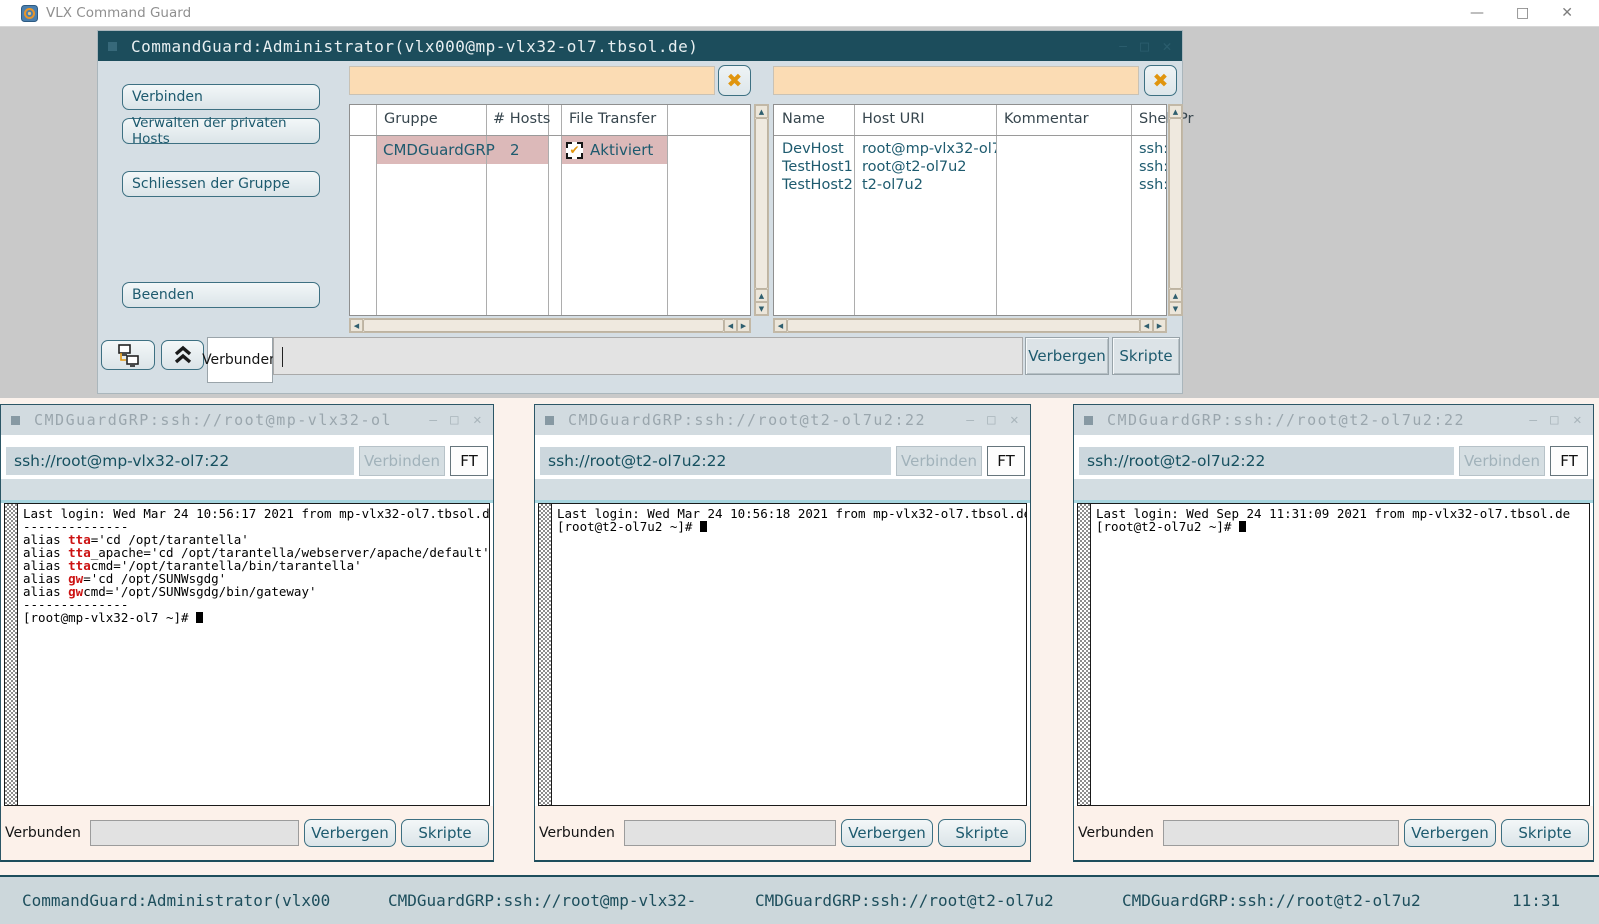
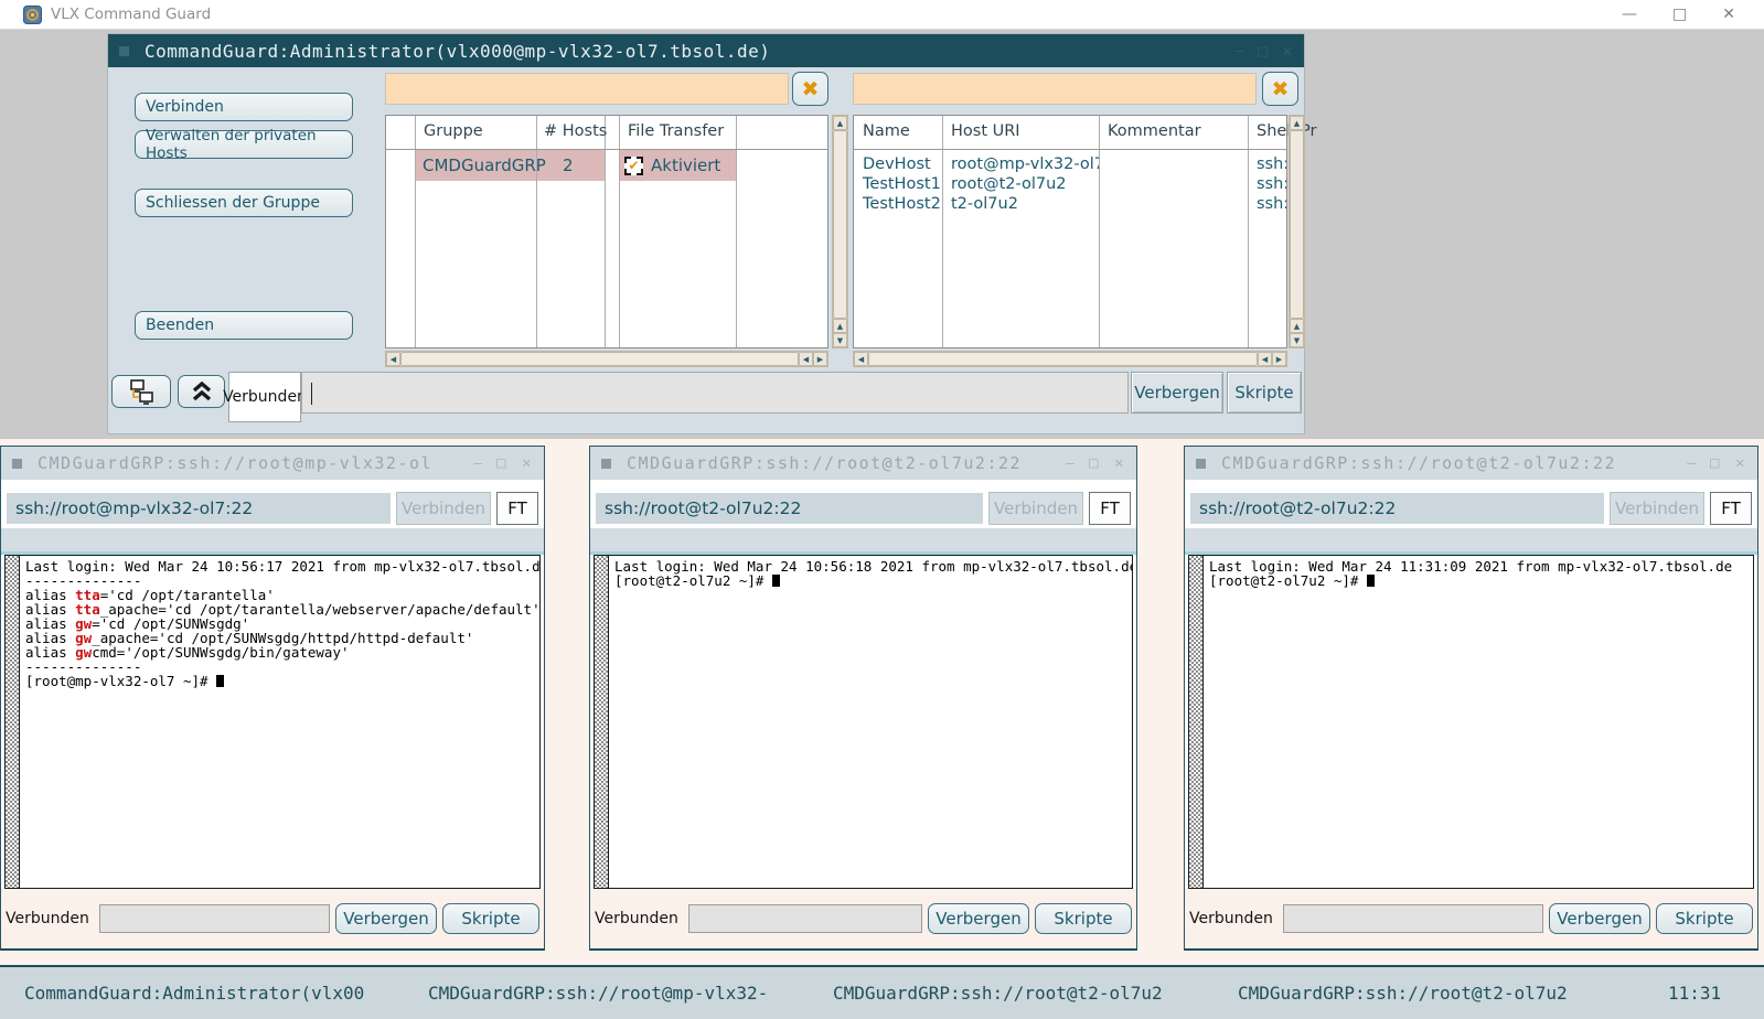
  VLX Command Guard
  —
  □
  ✕
  CommandGuard:Administrator(vlx000@mp-vlx32-ol7.tbsol.de)
  Verbinden
  Verwalten der privaten Hosts
  Schliessen der Gruppe
  Beenden
  ✖
  Gruppe
  # Hosts
  File Transfer
  CMDGuardGRP
  2
  ✔
  Aktiviert
  ◀
  ◀
  ▶
  ▲
  ▲
  ▼
  ✖
  Name
  Host URI
  Kommentar
  She Pr
  DevHost
  root@mp-vlx32-ol
  TestHost1
  root@t2-ol7u2
  TestHost2
  t2-ol7u2
  ◀
  ◀
  ▶
  ▲
  ▲
  ▼
  Verbunde
  Verbergen
  Skripte
  CMDGuardGRP:ssh://root@mp-vlx32-ol
  —
  □
  ✕
  ssh://root@mp-vlx32-ol7:22
  Verbinden
  FT
  Last login: Wed Mar 24 10:56:17 2021 from mp-vlx32-ol7.tbsol.d
  --------------
  alias tta='cd /opt/tarantella'
  alias tta_apache='cd /opt/tarantella/webserver/apache/default'
- alias ttacmd='/opt/tarantella/bin/tarantella'
  alias gw='cd /opt/SUNWsgdg'
+ alias gw_apache='cd /opt/SUNWsgdg/httpd/httpd-default'
  alias gwcmd='/opt/SUNWsgdg/bin/gateway'
  --------------
  [root@mp-vlx32-ol7 ~]#
  Verbunden
  Verbergen
  Skripte
  CMDGuardGRP:ssh://root@t2-ol7u2:22
  —
  □
  ✕
  ssh://root@t2-ol7u2:22
  Verbinden
  FT
  Last login: Wed Mar 24 10:56:18 2021 from mp-vlx32-ol7.tbsol.d
  [root@t2-ol7u2 ~]#
  Verbunden
  Verbergen
  Skripte
  CMDGuardGRP:ssh://root@t2-ol7u2:22
  —
  □
  ✕
  ssh://root@t2-ol7u2:22
  Verbinden
  FT
- Last login: Wed Sep 24 11:31:09 2021 from mp-vlx32-ol7.tbsol.de
+ Last login: Wed Mar 24 11:31:09 2021 from mp-vlx32-ol7.tbsol.de
  [root@t2-ol7u2 ~]#
  Verbunden
  Verbergen
  Skripte
  CommandGuard:Administrator(vlx00
  CMDGuardGRP:ssh://root@mp-vlx32-
  CMDGuardGRP:ssh://root@t2-ol7u2
  CMDGuardGRP:ssh://root@t2-ol7u2
  11:31
